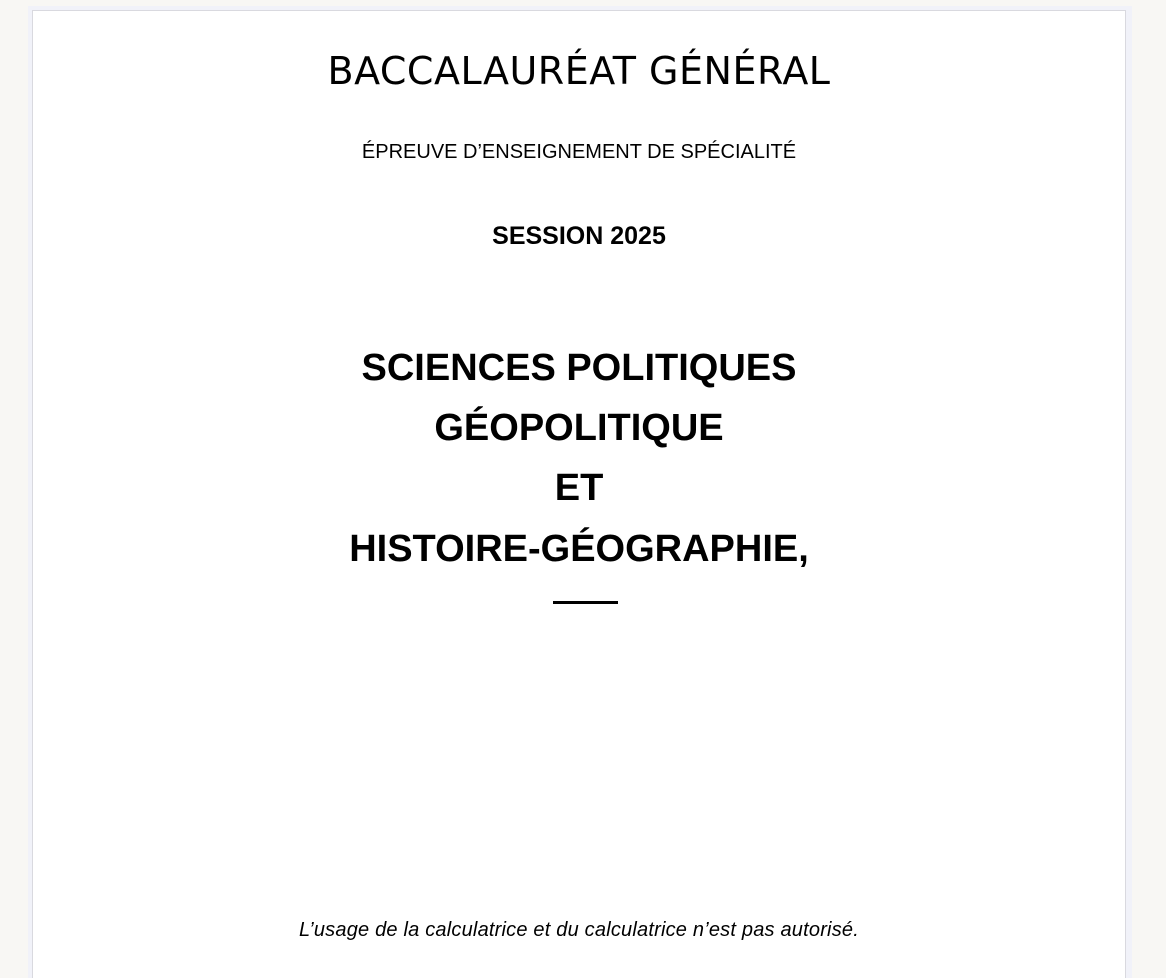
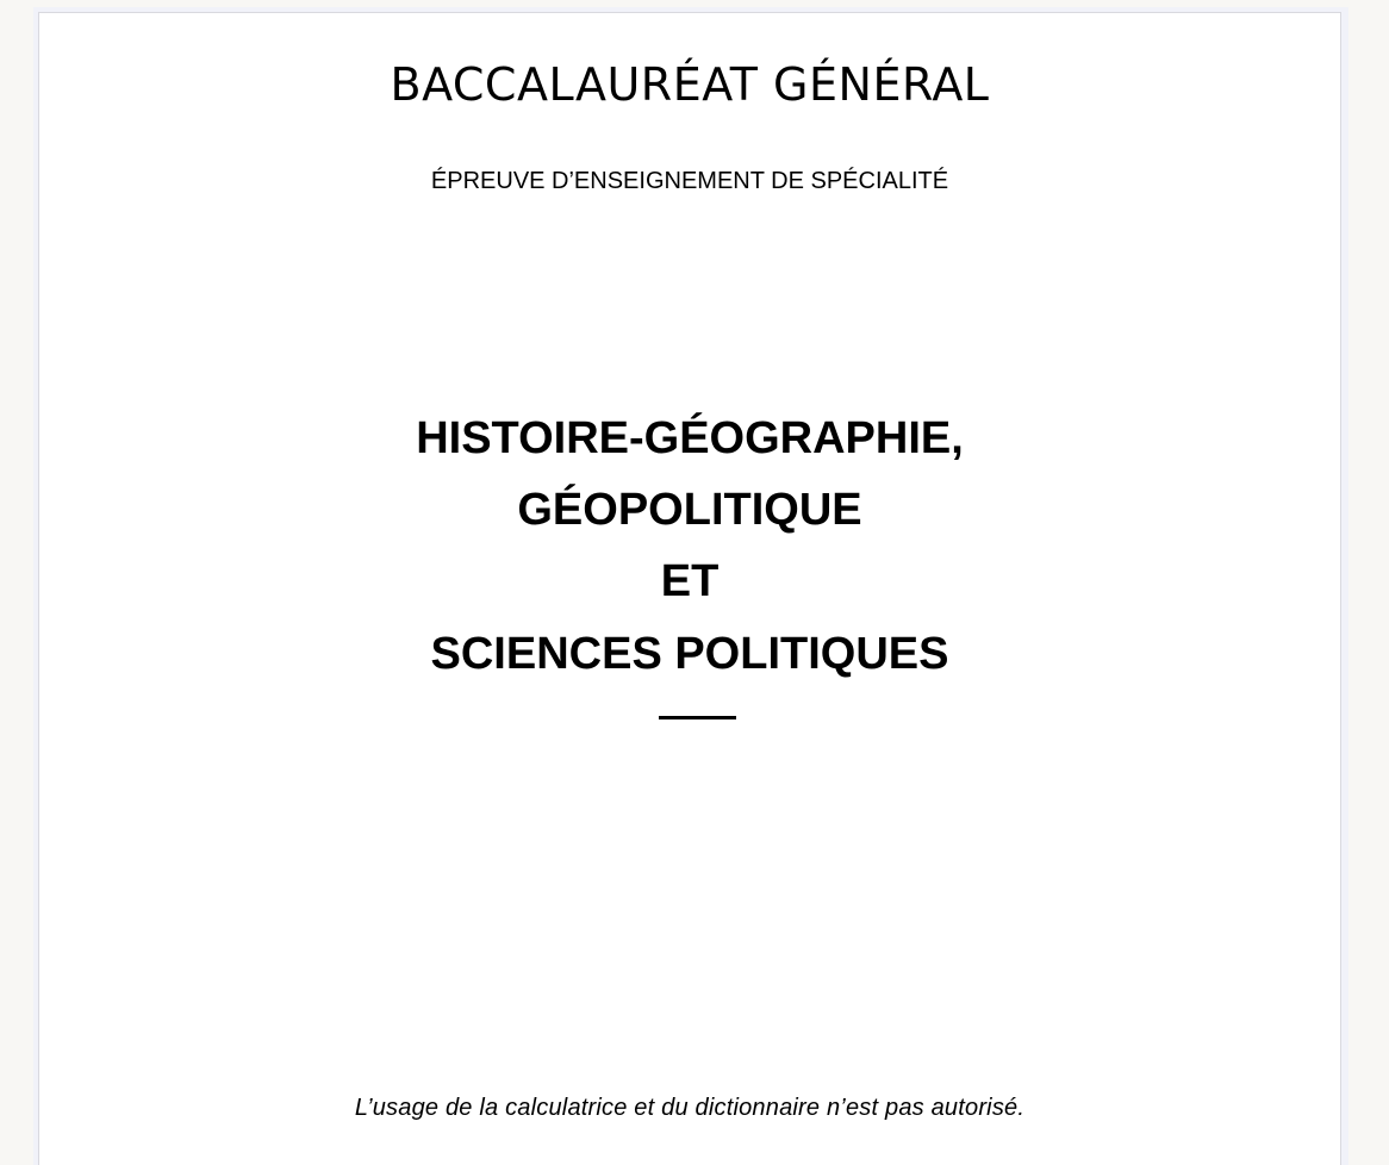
  BACCALAURÉAT GÉNÉRAL
  ÉPREUVE D’ENSEIGNEMENT DE SPÉCIALITÉ
- SESSION 2025
- SCIENCES POLITIQUES
+ HISTOIRE-GÉOGRAPHIE,
  GÉOPOLITIQUE
  ET
- HISTOIRE-GÉOGRAPHIE,
+ SCIENCES POLITIQUES
- L’usage de la calculatrice et du calculatrice n’est pas autorisé.
+ L’usage de la calculatrice et du dictionnaire n’est pas autorisé.
